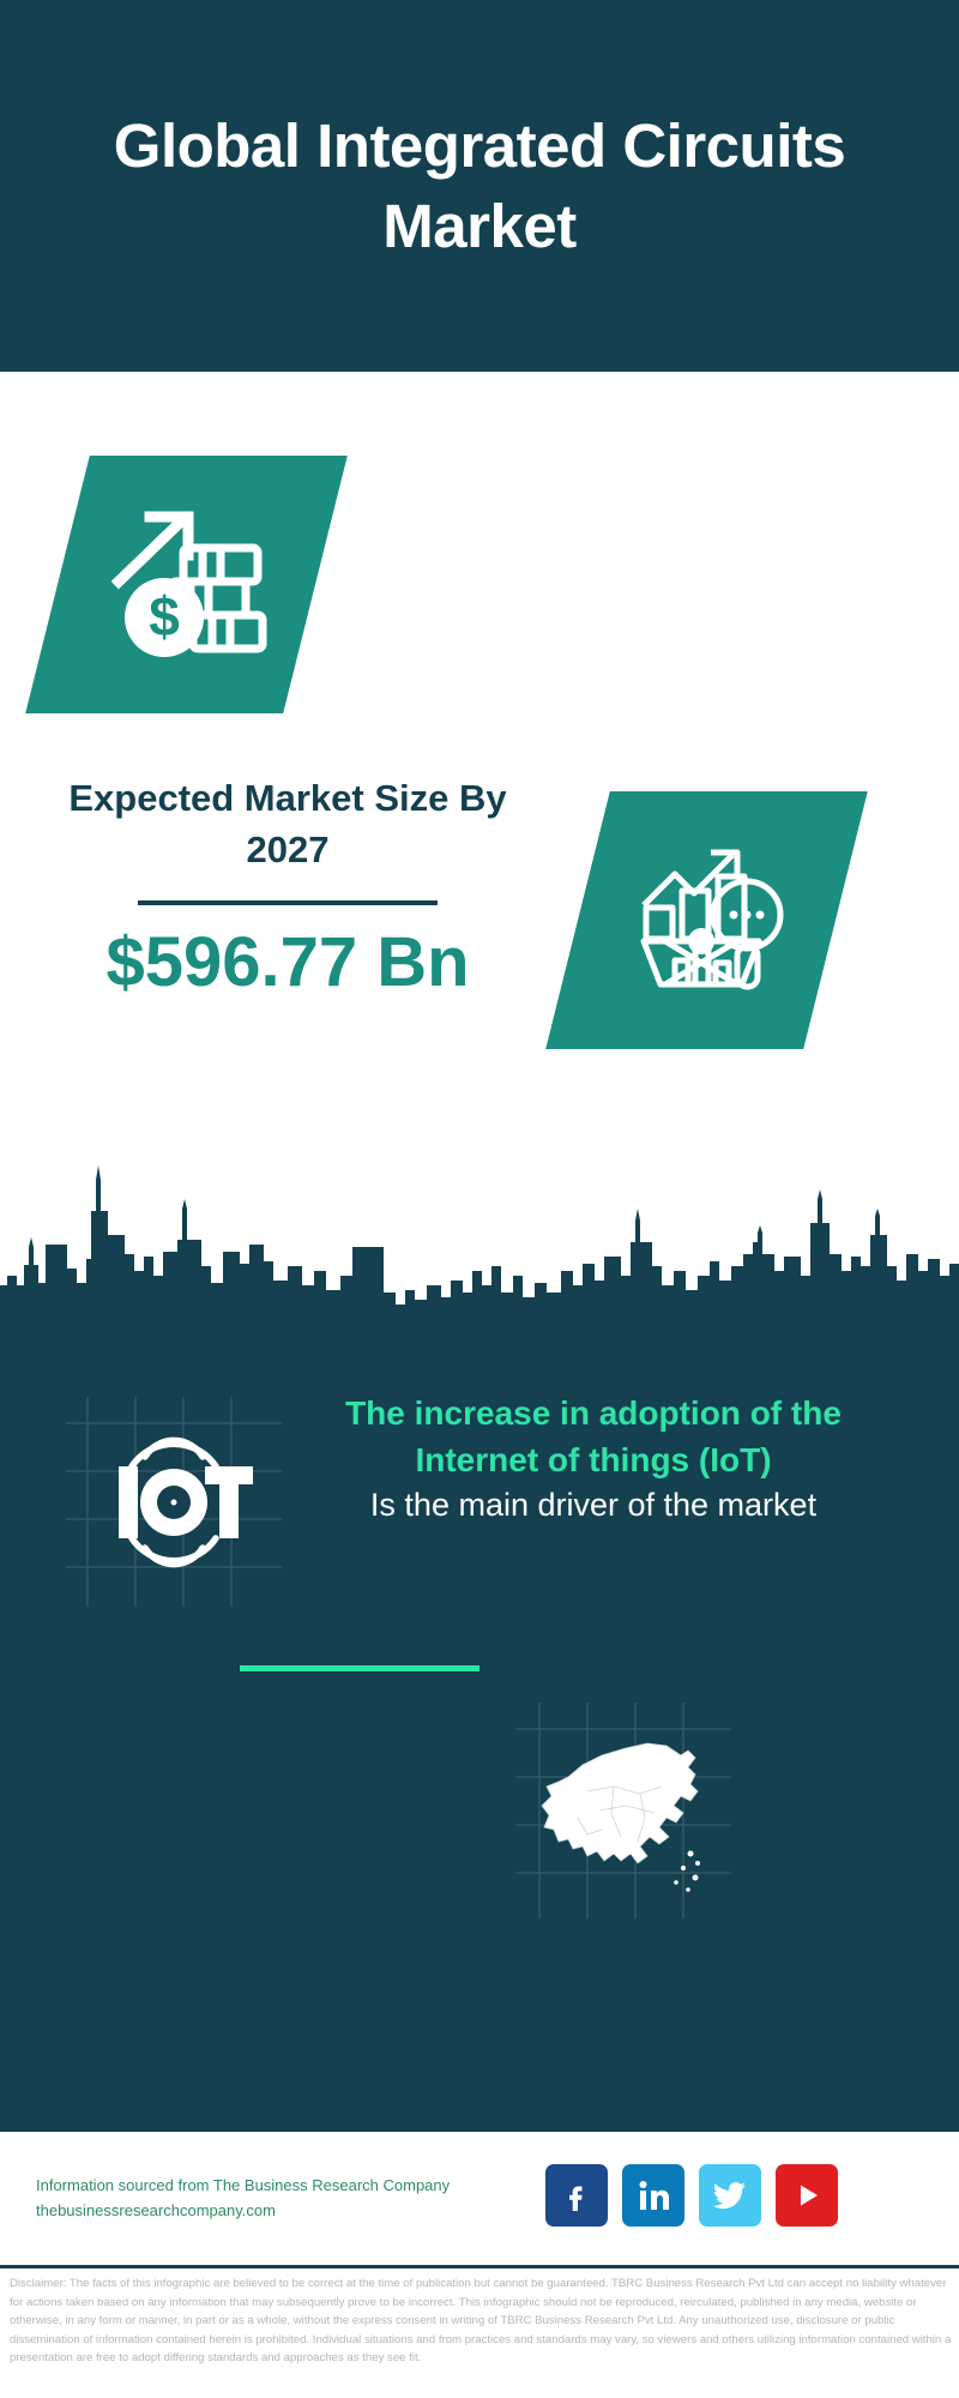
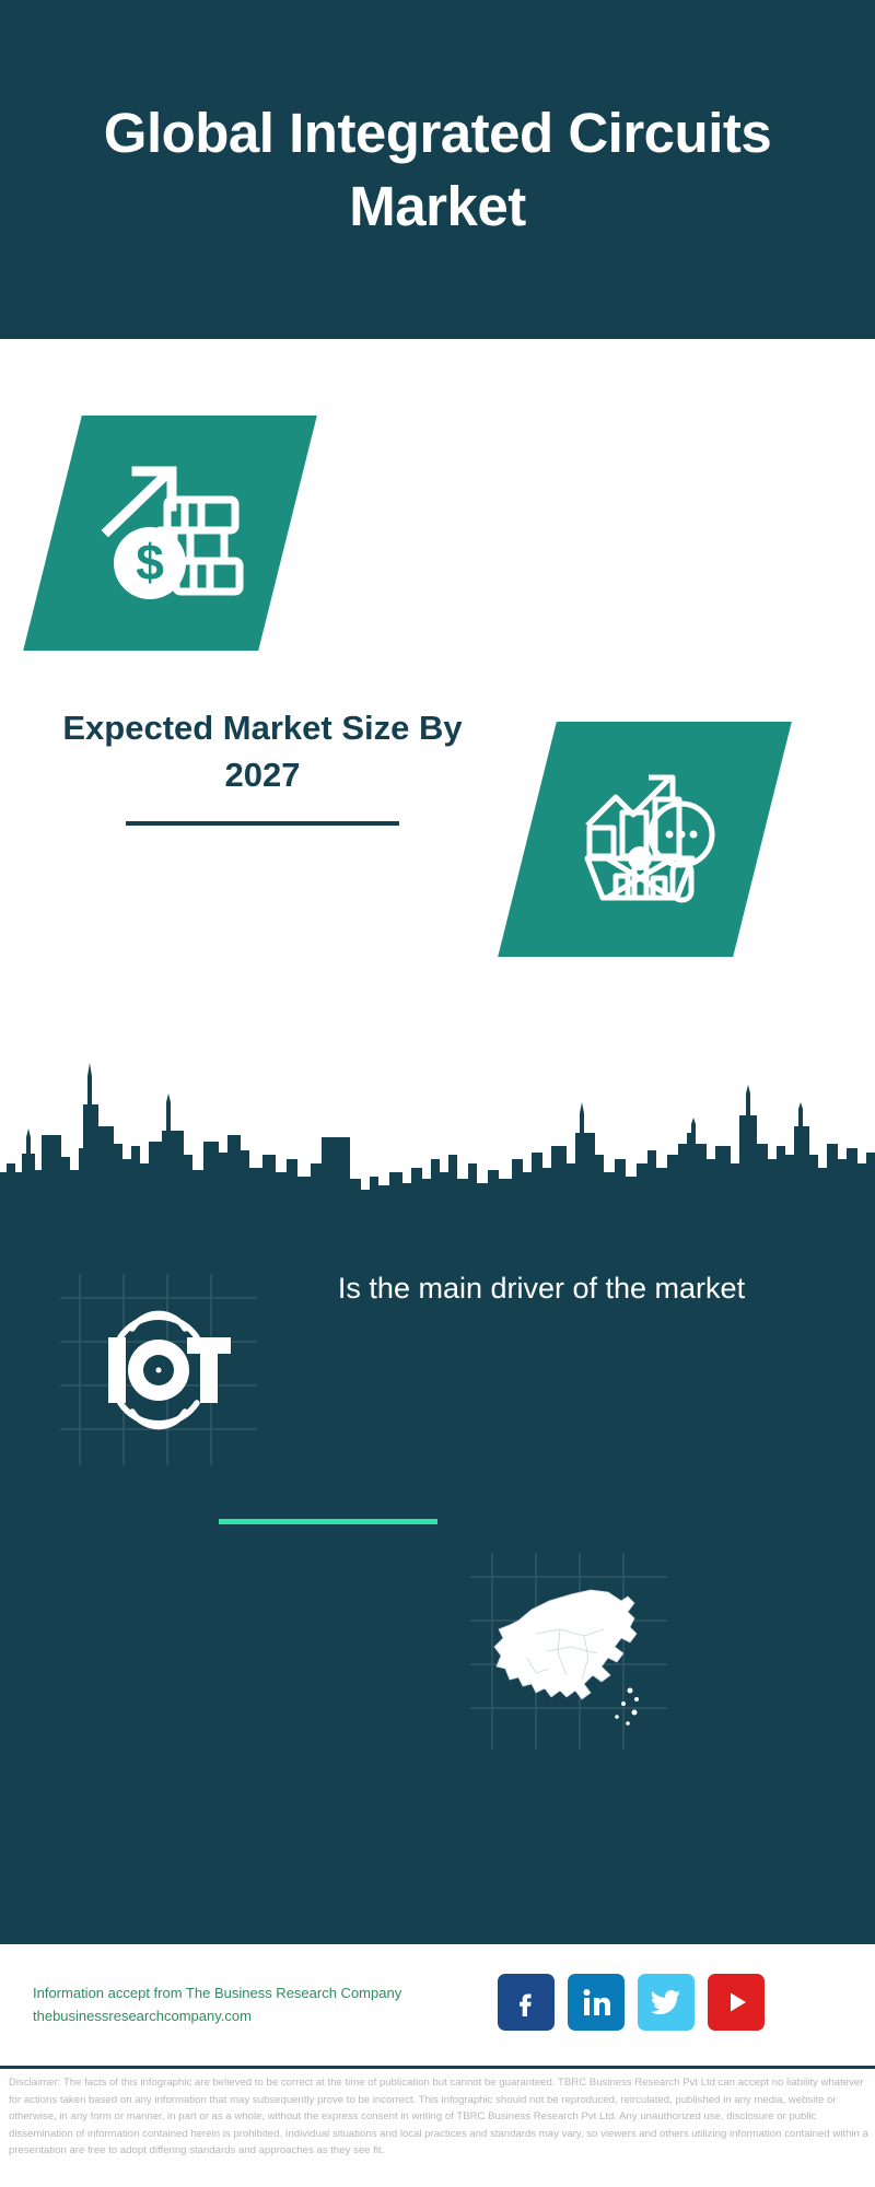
  Global Integrated Circuits Market
  Expected Market Size By 2027
- $596.77 Bn
- The increase in adoption of the Internet of things (IoT)
  Is the main driver of the market
- Information sourced from The Business Research Company
+ Information accept from The Business Research Company
  thebusinessresearchcompany.com
- Disclaimer: The facts of this infographic are believed to be correct at the time of publication but cannot be guaranteed. TBRC Business Research Pvt Ltd can accept no liability whatever for actions taken based on any information that may subsequently prove to be incorrect. This infographic should not be reproduced, reirculated, published in any media, website or otherwise, in any form or manner, in part or as a whole, without the express consent in writing of TBRC Business Research Pvt Ltd. Any unauthorized use, disclosure or public dissemination of information contained herein is prohibited. Individual situations and from practices and standards may vary, so viewers and others utilizing information contained within a presentation are free to adopt differing standards and approaches as they see fit.
+ Disclaimer: The facts of this infographic are believed to be correct at the time of publication but cannot be guaranteed. TBRC Business Research Pvt Ltd can accept no liability whatever for actions taken based on any information that may subsequently prove to be incorrect. This infographic should not be reproduced, reirculated, published in any media, website or otherwise, in any form or manner, in part or as a whole, without the express consent in writing of TBRC Business Research Pvt Ltd. Any unauthorized use, disclosure or public dissemination of information contained herein is prohibited. Individual situations and local practices and standards may vary, so viewers and others utilizing information contained within a presentation are free to adopt differing standards and approaches as they see fit.
